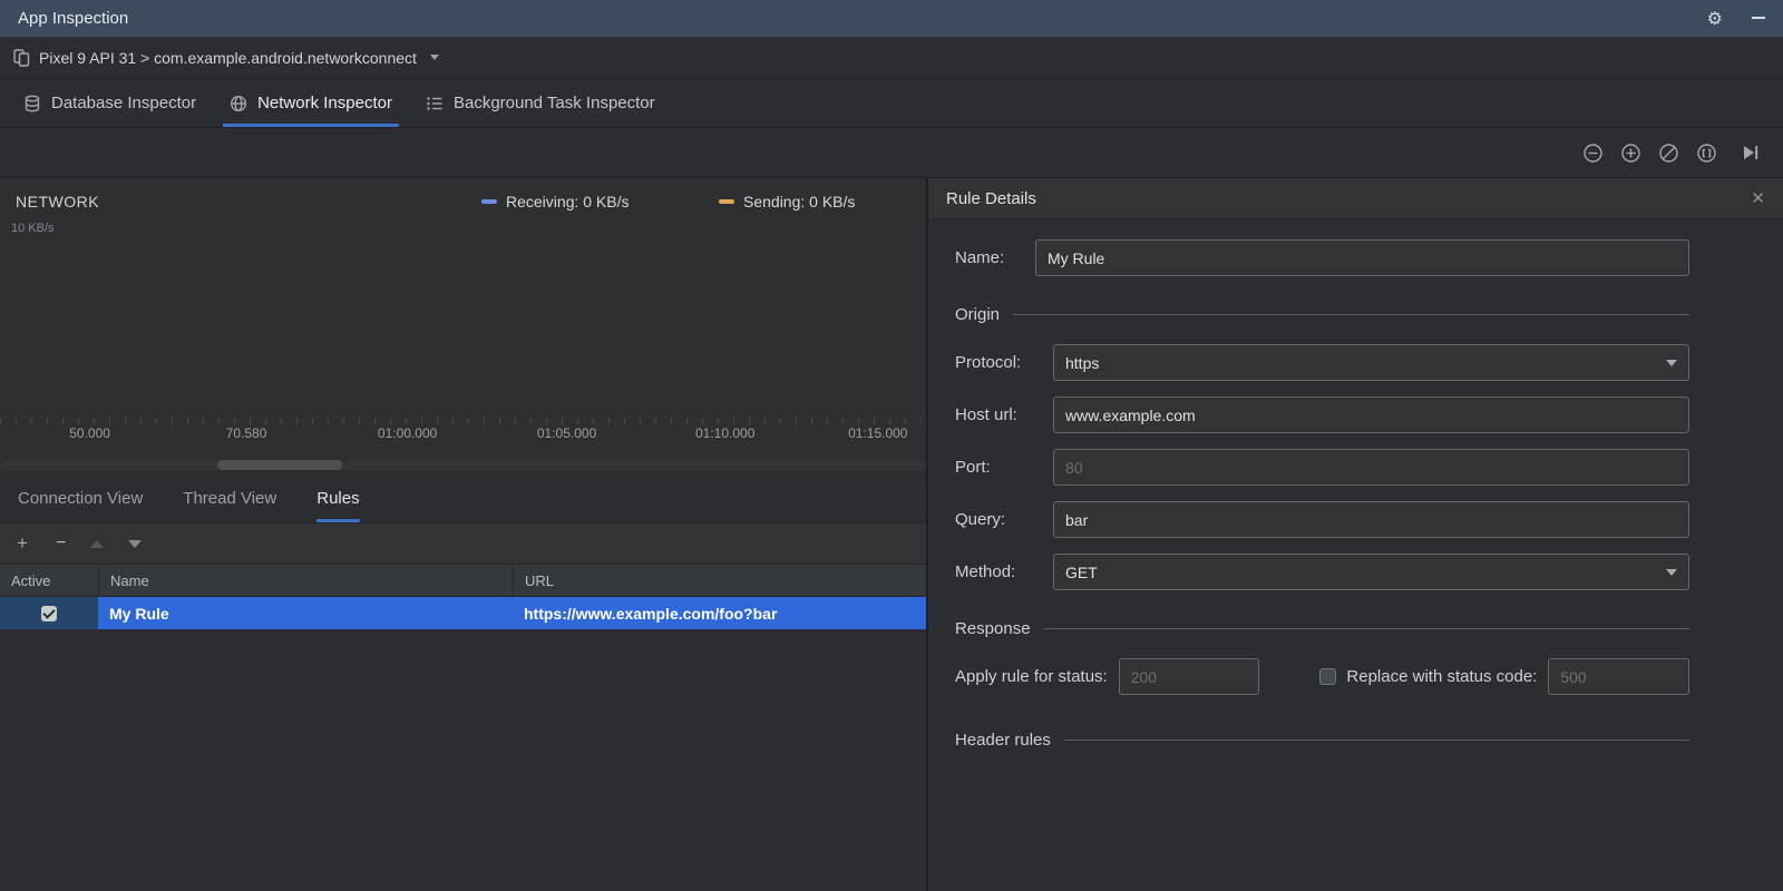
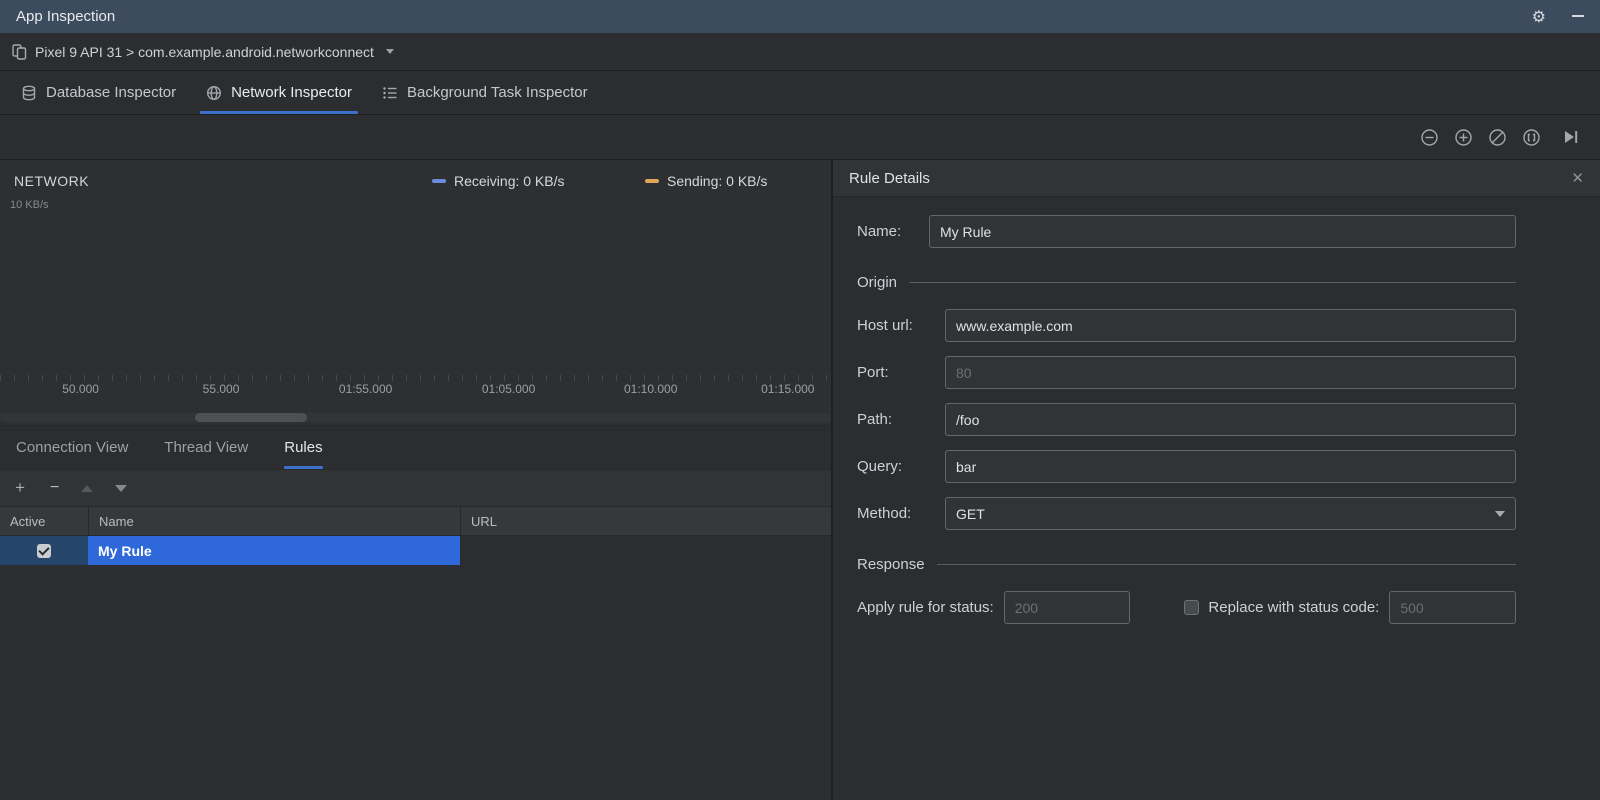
  App Inspection
  ⚙
  Pixel 9 API 31 > com.example.android.networkconnect
  Database Inspector
  Network Inspector
  Background Task Inspector
  NETWORK
  10 KB/s
  Receiving: 0 KB/s
  Sending: 0 KB/s
  50.000
- 70.580
+ 55.000
- 01:00.000
+ 01:55.000
  01:05.000
  01:10.000
  01:15.000
  Connection View
  Thread View
  Rules
  ＋
  −
  Active
  Name
  URL
  My Rule
- https://www.example.com/foo?bar
  Rule Details
  ✕
  Name:
  My Rule
  Origin
- Protocol:
- https
  Host url:
  www.example.com
  Port:
  80
+ Path:
+ /foo
  Query:
  bar
  Method:
  GET
  Response
  Apply rule for status:
  200
  Replace with status code:
  500
- Header rules
